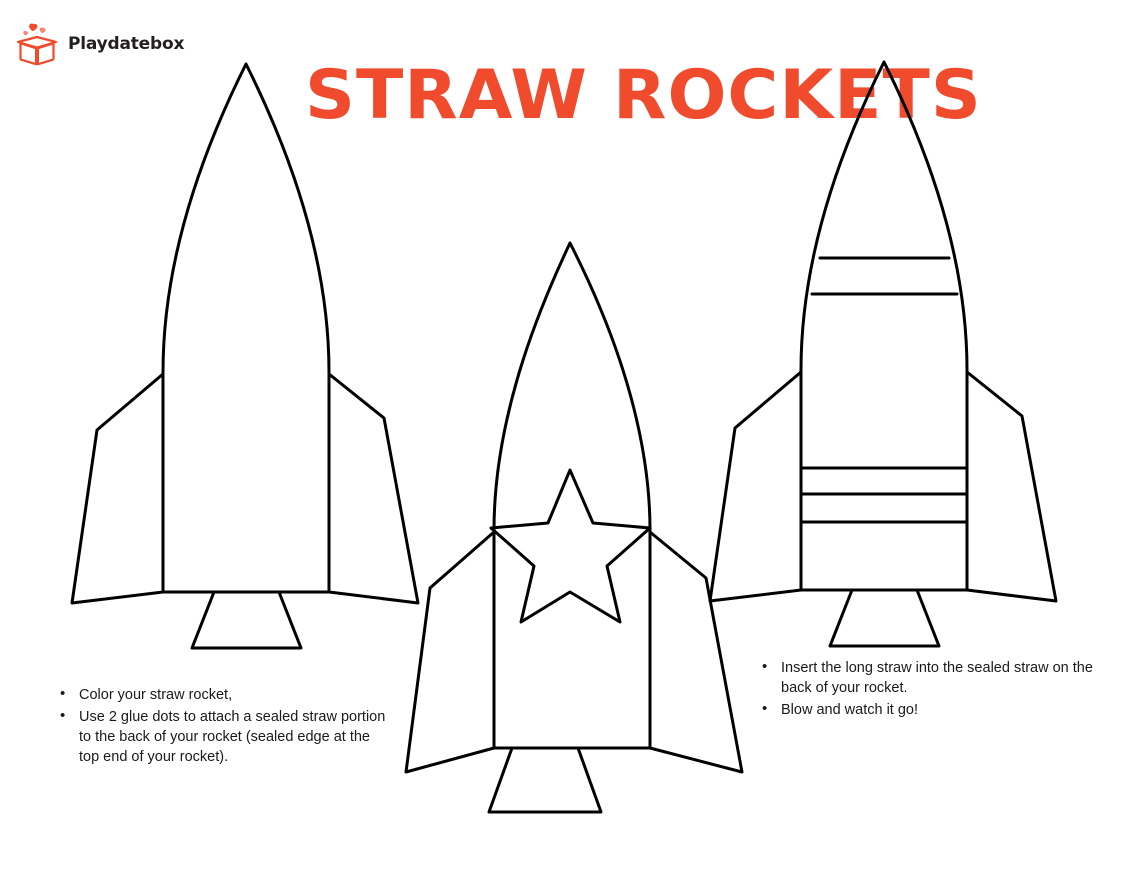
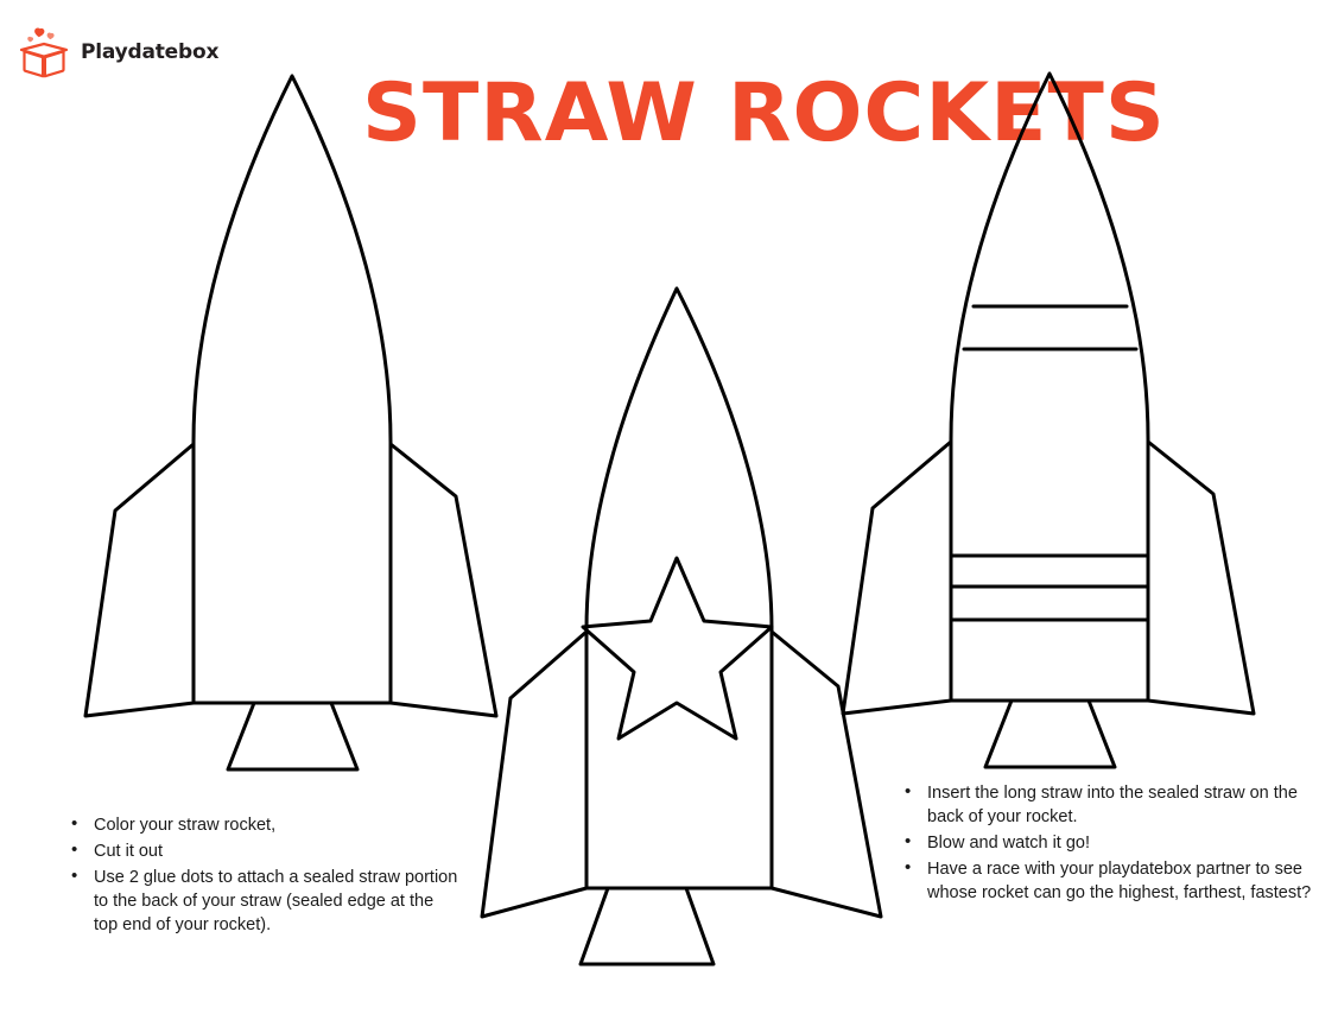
  Playdatebox
  STRAW ROCKETS
  Color your straw rocket,
+ Cut it out
- Use 2 glue dots to attach a sealed straw portion to the back of your rocket (sealed edge at the top end of your rocket).
+ Use 2 glue dots to attach a sealed straw portion to the back of your straw (sealed edge at the top end of your rocket).
  Insert the long straw into the sealed straw on the back of your rocket.
  Blow and watch it go!
+ Have a race with your playdatebox partner to see whose rocket can go the highest, farthest, fastest?
